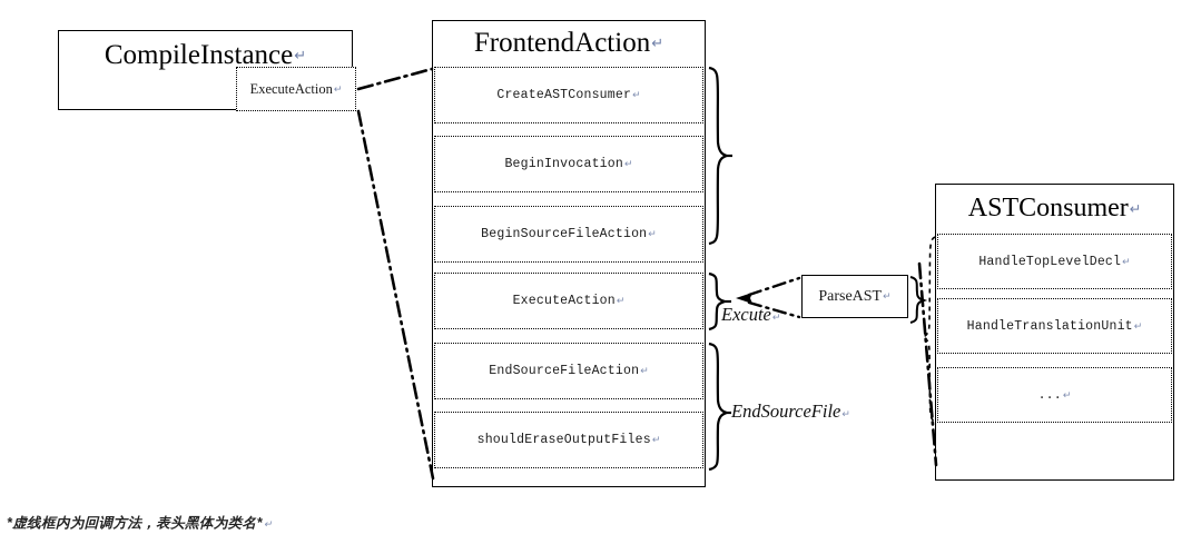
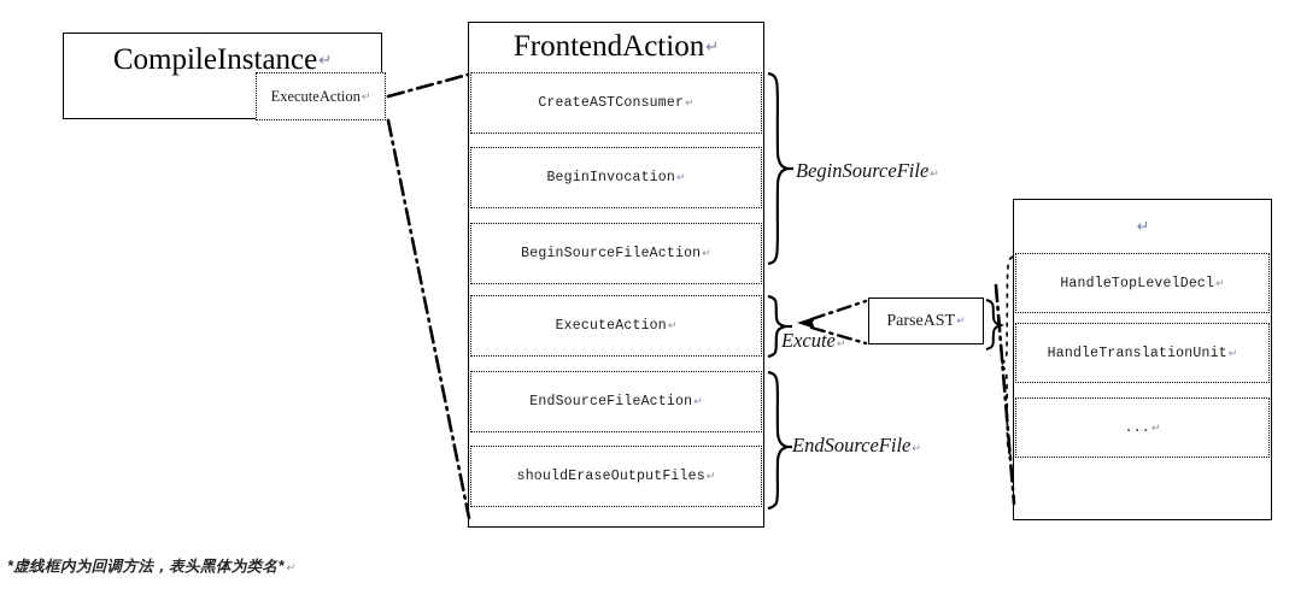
  CompileInstance
  ↵
  ExecuteAction
  ↵
  FrontendAction
  ↵
  CreateASTConsumer
  ↵
  BeginInvocation
  ↵
  BeginSourceFileAction
  ↵
  ExecuteAction
  ↵
  EndSourceFileAction
  ↵
  shouldEraseOutputFiles
  ↵
  ParseAST
  ↵
- ASTConsumer
  ↵
  HandleTopLevelDecl
  ↵
  HandleTranslationUnit
  ↵
  ...
  ↵
+ BeginSourceFile↵
  Excute↵
  EndSourceFile↵
  *虚线框内为回调方法，表头黑体为类名*↵
